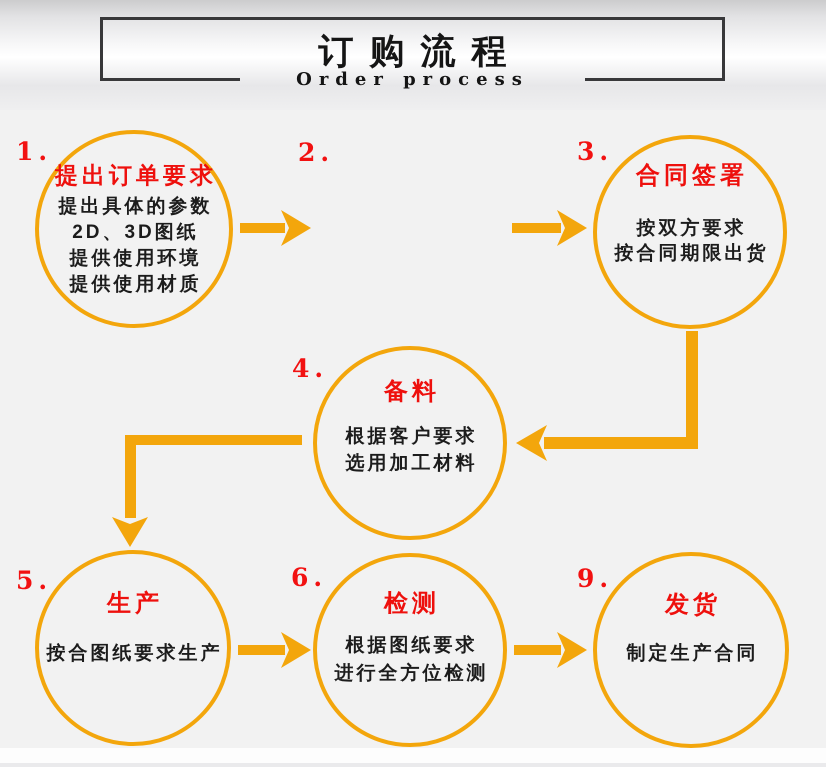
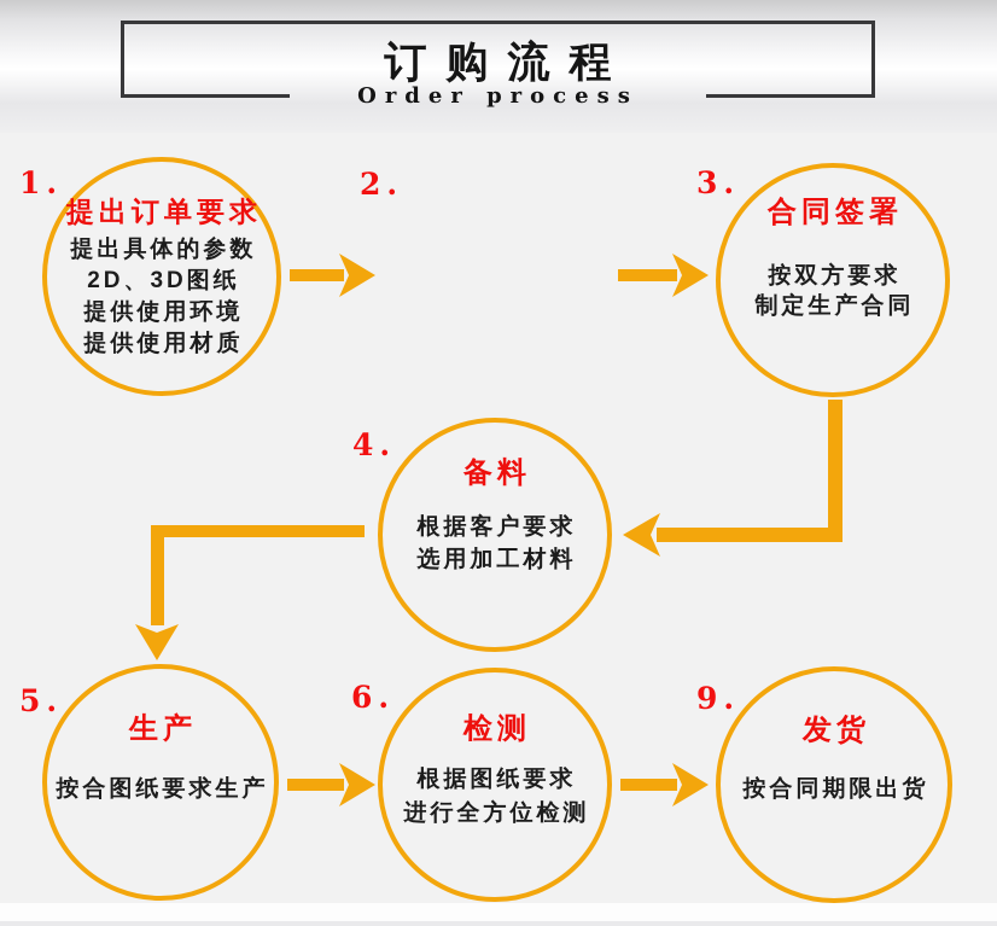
  订购流程
  Order process
  1.
  提出订单要求
  提出具体的参数
  2D、3D图纸
  提供使用环境
  提供使用材质
  2.
  3.
  合同签署
  按双方要求
- 按合同期限出货
+ 制定生产合同
  4.
  备料
  根据客户要求
  选用加工材料
  5.
  生产
  按合图纸要求生产
  6.
  检测
  根据图纸要求
  进行全方位检测
  9.
  发货
- 制定生产合同
+ 按合同期限出货
